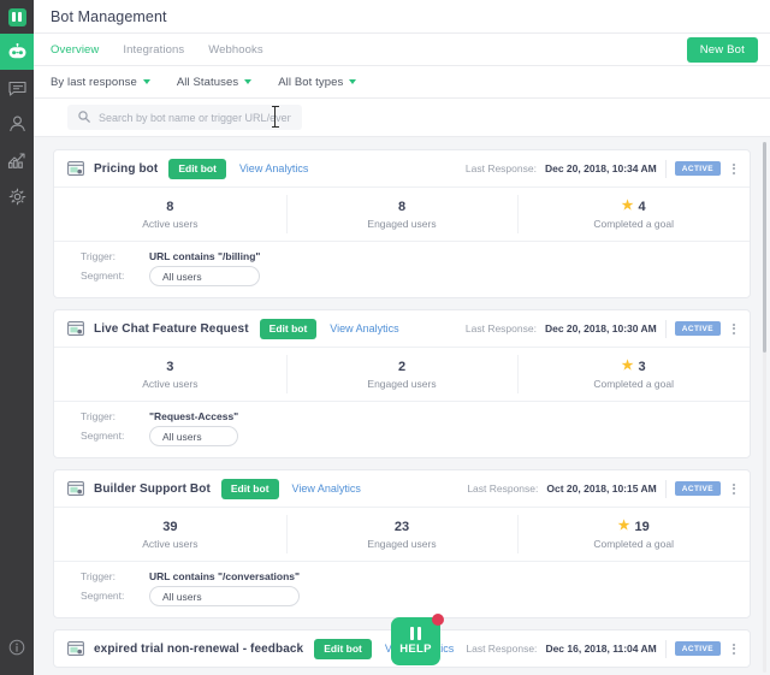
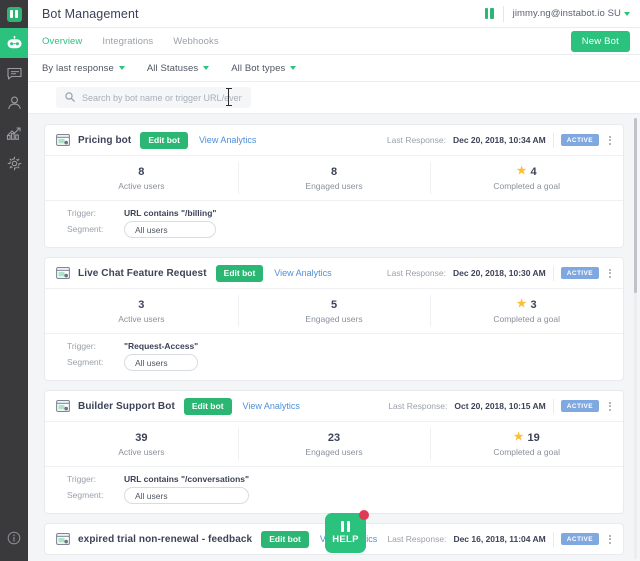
  Bot Management
+ jimmy.ng@instabot.io SU
  Overview
  Integrations
  Webhooks
  New Bot
  By last response
  All Statuses
  All Bot types
  Search by bot name or trigger URL/even
  Pricing bot
  Edit bot
  View Analytics
  Last Response:
  Dec 20, 2018, 10:34 AM
  8
  Active users
  8
  Engaged users
  ★
  4
  Completed a goal
  Trigger:
  Segment:
  URL contains "/billing"
  All users
  Live Chat Feature Request
  Edit bot
  View Analytics
  Last Response:
  Dec 20, 2018, 10:30 AM
  3
  Active users
- 2
+ 5
  Engaged users
  ★
  3
  Completed a goal
  Trigger:
  Segment:
  "Request-Access"
  All users
  Builder Support Bot
  Edit bot
  View Analytics
  Last Response:
  Oct 20, 2018, 10:15 AM
  39
  Active users
  23
  Engaged users
  ★
  19
  Completed a goal
  Trigger:
  Segment:
  URL contains "/conversations"
  All users
  expired trial non-renewal - feedback
  Edit bot
  Last Response:
  Dec 16, 2018, 11:04 AM
  HELP
